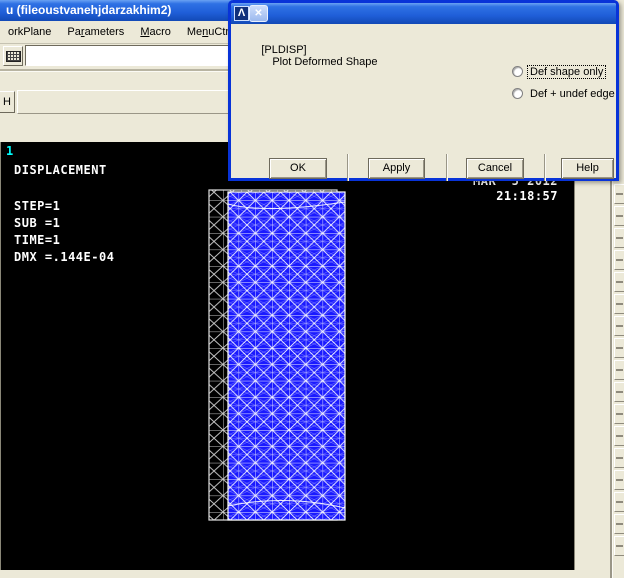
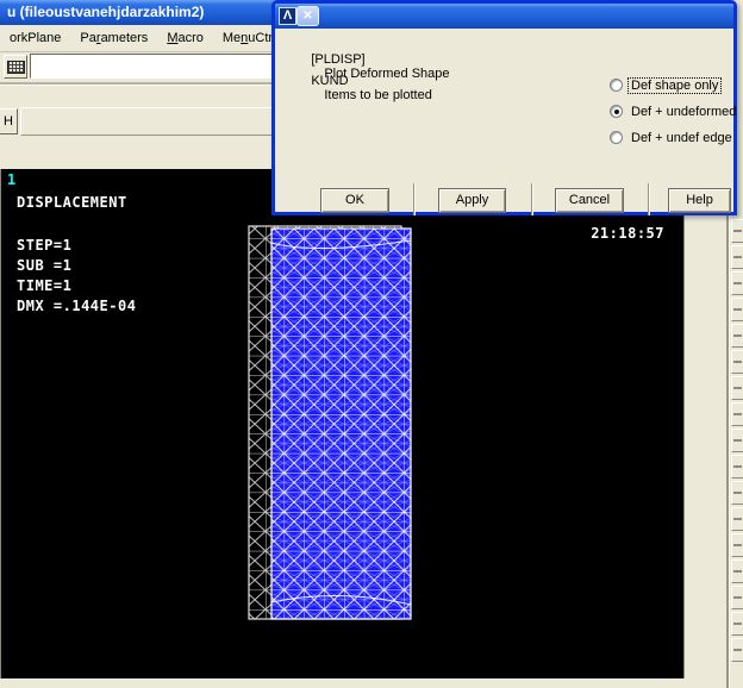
  u (fileoustvanehjdarzakhim2)
  orkPlane
  Parameters
  Macro
  H
  1
  DISPLACEMENT
  STEP=1
  SUB =1
  TIME=1
  DMX =.144E-04
- MAR 5 2012
  21:18:57
  Λ
  ✕
  [PLDISP] Plot Deformed Shape
+ KUND Items to be plotted
  Def shape only
+ Def + undeformed
  Def + undef edge
  OK
  Apply
  Cancel
  Help
